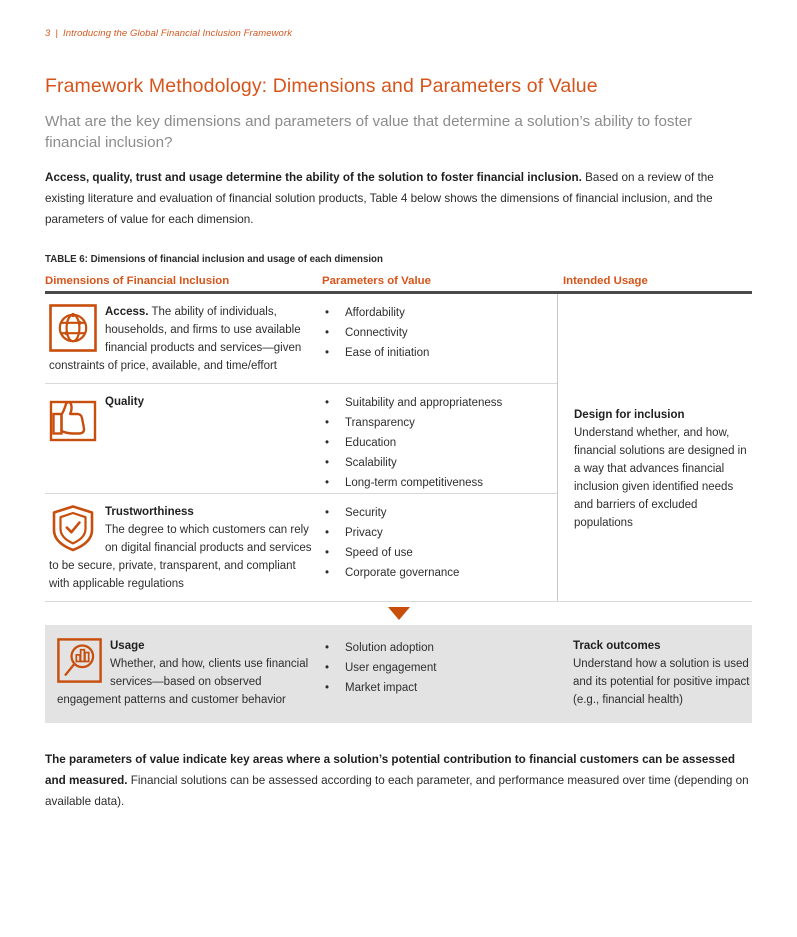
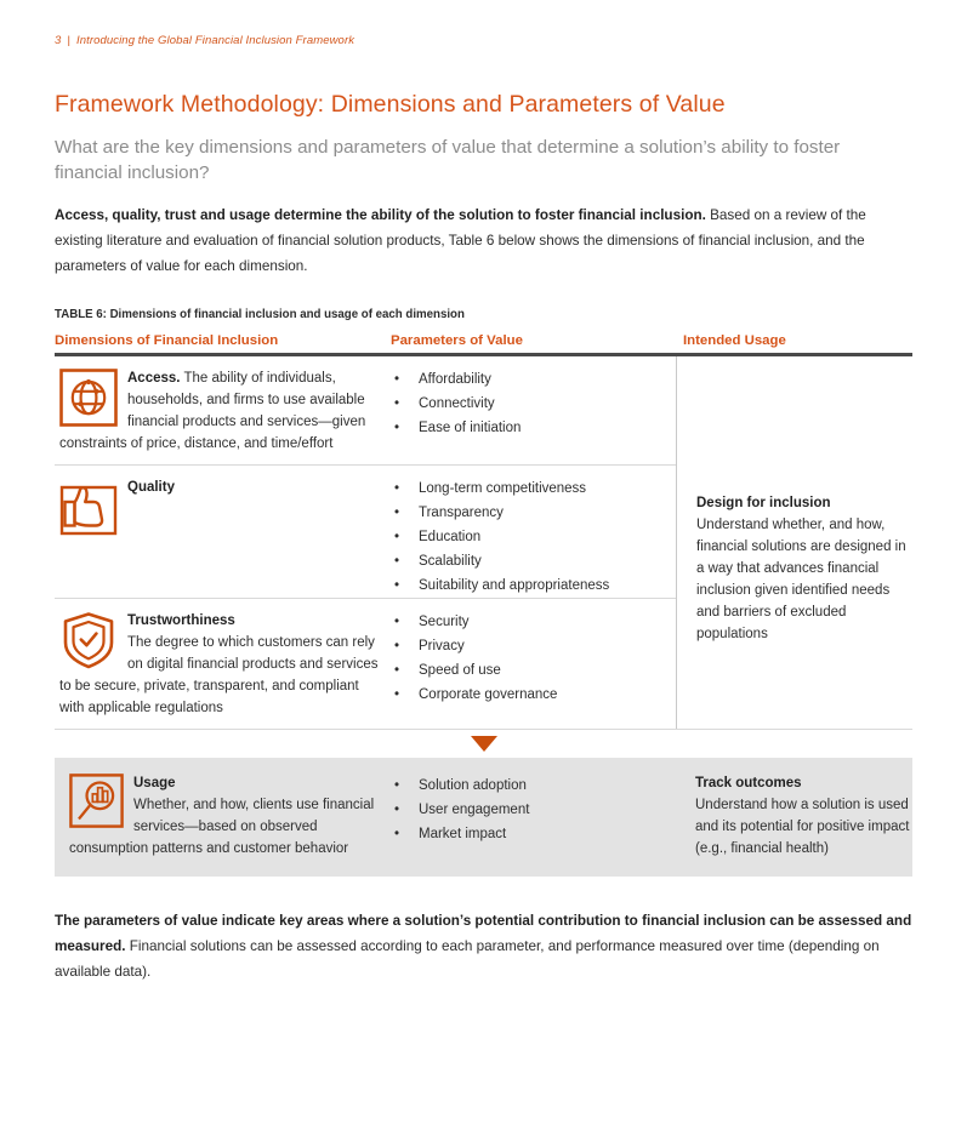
  3 | Introducing the Global Financial Inclusion Framework
  Framework Methodology: Dimensions and Parameters of Value
  What are the key dimensions and parameters of value that determine a solution’s ability to foster financial inclusion?
- Access, quality, trust and usage determine the ability of the solution to foster financial inclusion. Based on a review of the existing literature and evaluation of financial solution products, Table 4 below shows the dimensions of financial inclusion, and the parameters of value for each dimension.
+ Access, quality, trust and usage determine the ability of the solution to foster financial inclusion. Based on a review of the existing literature and evaluation of financial solution products, Table 6 below shows the dimensions of financial inclusion, and the parameters of value for each dimension.
  TABLE 6: Dimensions of financial inclusion and usage of each dimension
  Dimensions of Financial Inclusion
  Parameters of Value
  Intended Usage
- Access. The ability of individuals, households, and firms to use available financial products and services—given constraints of price, available, and time/effort
+ Access. The ability of individuals, households, and firms to use available financial products and services—given constraints of price, distance, and time/effort
  Affordability
  Connectivity
  Ease of initiation
  Design for inclusion
  Understand whether, and how, financial solutions are designed in a way that advances financial inclusion given identified needs and barriers of excluded populations
  Quality
- Suitability and appropriateness
+ Long-term competitiveness
  Transparency
  Education
  Scalability
- Long-term competitiveness
+ Suitability and appropriateness
  Trustworthiness
  The degree to which customers can rely on digital financial products and services to be secure, private, transparent, and compliant with applicable regulations
  Security
  Privacy
  Speed of use
  Corporate governance
  Usage
- Whether, and how, clients use financial services—based on observed engagement patterns and customer behavior
+ Whether, and how, clients use financial services—based on observed consumption patterns and customer behavior
  Solution adoption
  User engagement
  Market impact
  Track outcomes
  Understand how a solution is used and its potential for positive impact (e.g., financial health)
- The parameters of value indicate key areas where a solution’s potential contribution to financial customers can be assessed and measured. Financial solutions can be assessed according to each parameter, and performance measured over time (depending on available data).
+ The parameters of value indicate key areas where a solution’s potential contribution to financial inclusion can be assessed and measured. Financial solutions can be assessed according to each parameter, and performance measured over time (depending on available data).
